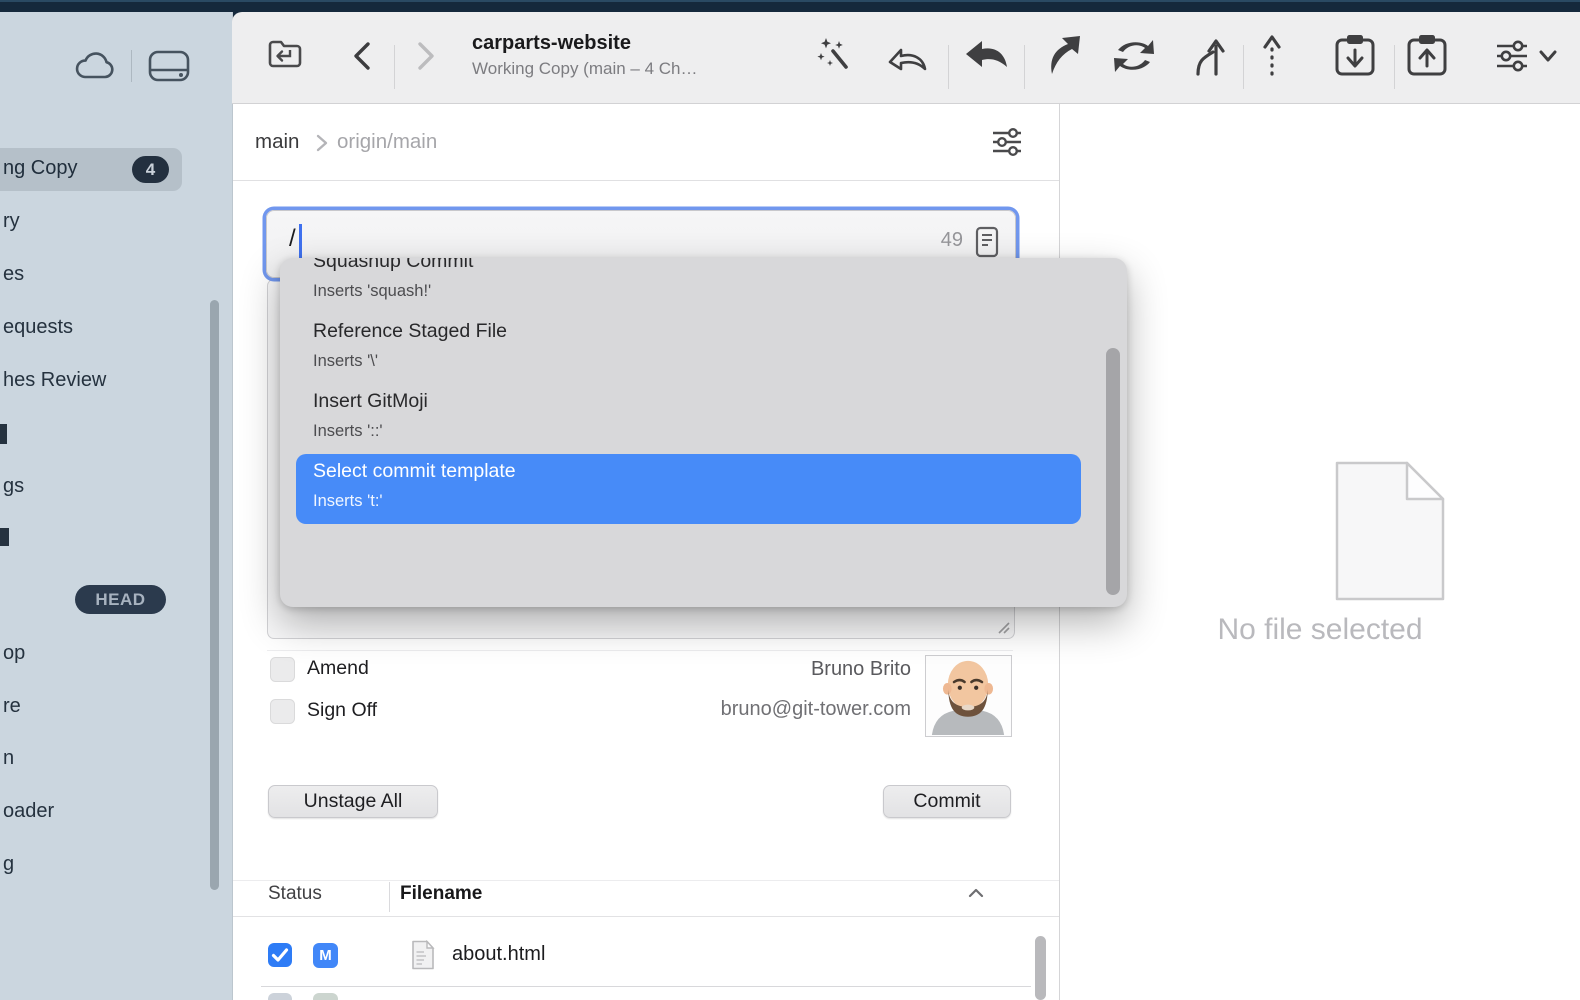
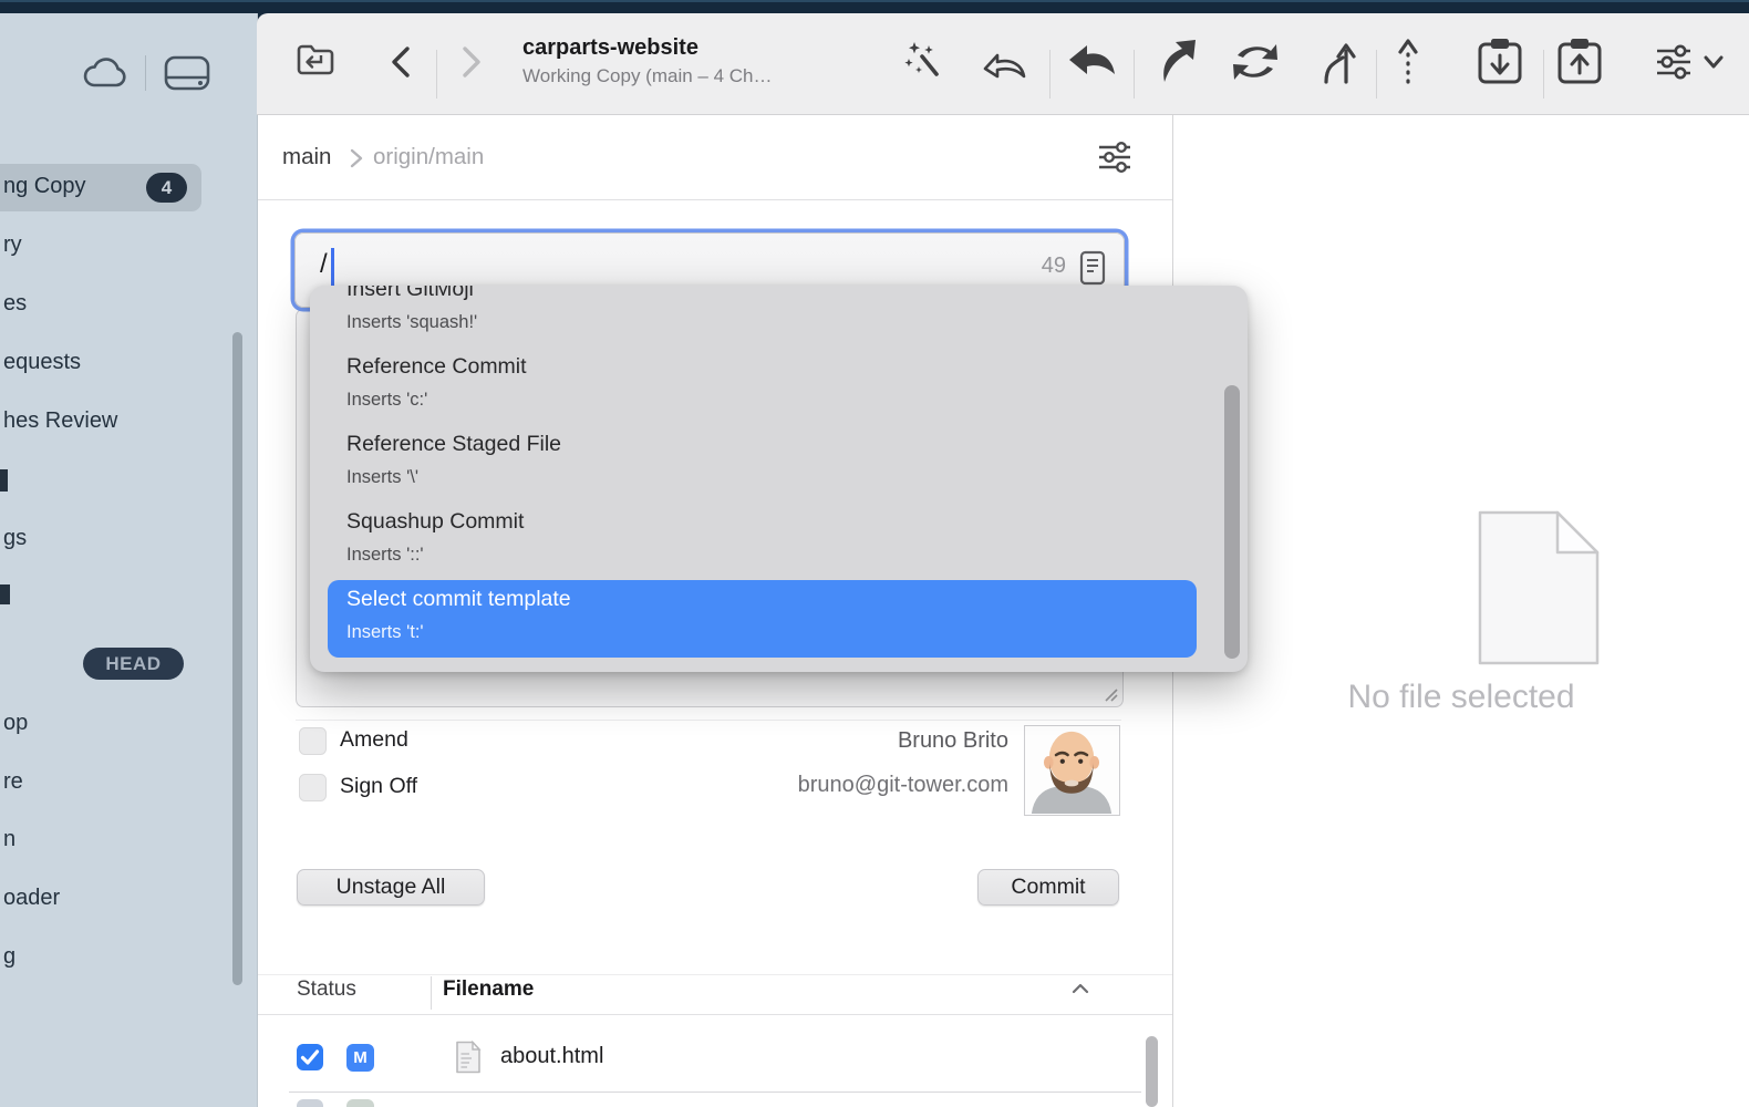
  ng Copy
  4
  ry
  es
  equests
  hes Review
  gs
  HEAD
  op
  re
  n
  oader
  g
  carparts-website
  Working Copy (main – 4 Ch…
  main
  origin/main
  No file selected
  /
  49
  Amend
  Sign Off
  Bruno Brito
  bruno@git-tower.com
  Unstage All
  Commit
  Status
  Filename
  M
  about.html
- Squashup Commit
+ Insert GitMoji
  Inserts 'squash!'
+ Reference Commit
+ Inserts 'c:'
  Reference Staged File
  Inserts '\'
- Insert GitMoji
+ Squashup Commit
  Inserts '::'
  Select commit template
  Inserts 't:'
